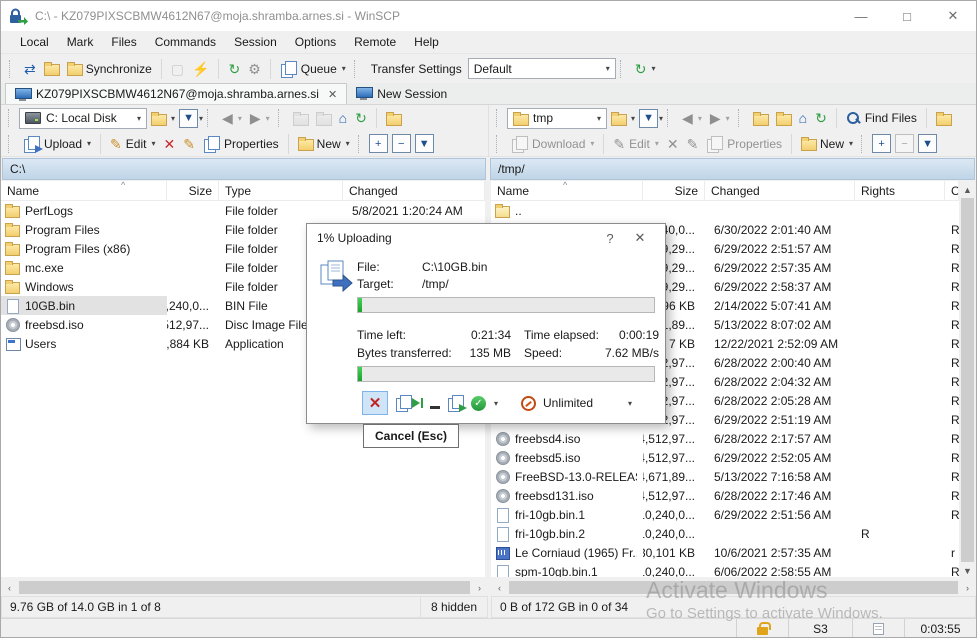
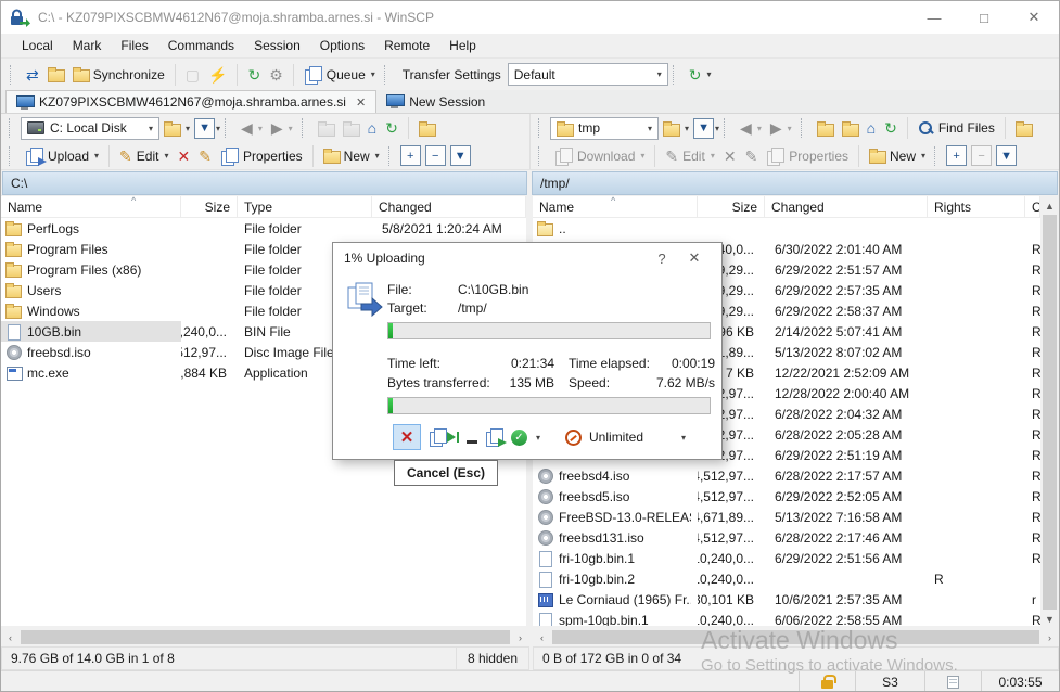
  C:\ - KZ079PIXSCBMW4612N67@moja.shramba.arnes.si - WinSCP
  —
  □
  ✕
  Local
  Mark
  Files
  Commands
  Session
  Options
  Remote
  Help
  ⇄
  Synchronize
  ▢
  ⚡
  ↻
  ⚙
  Queue
  ▾
  Transfer Settings
  Default
  ▾
  ↻
  ▾
  KZ079PIXSCBMW4612N67@moja.shramba.arnes.si
  ✕
  New Session
  C: Local Disk
  ▾
  ▾
  ▼
  ▾
  ◀
  ▾
  ▶
  ▾
  ⌂
  ↻
  tmp
  ▾
  ▾
  ▼
  ▾
  ◀
  ▾
  ▶
  ▾
  ⌂
  ↻
  Find Files
  Upload
  ▾
  ✎
  Edit
  ▾
  ✕
  ✎
  Properties
  New
  ▾
  +
  −
  ▼
  Download
  ▾
  ✎
  Edit
  ▾
  ✕
  ✎
  Properties
  New
  ▾
  +
  −
  ▼
  C:\
  /tmp/
  ^
  Name
  Size
  Type
  Changed
  PerfLogs
  File folder
  5/8/2021 1:20:24 AM
  Program Files
  File folder
  Program Files (x86)
  File folder
- mc.exe
+ Users
  File folder
  Windows
  File folder
  10GB.bin
  ,240,0...
  BIN File
  freebsd.iso
  12,97...
  Disc Image File
- Users
+ mc.exe
  ,884 KB
  Application
  ^
  Name
  Size
  Changed
  Rights
  C
  ..
  0,0...
  6/30/2022 2:01:40 AM
  R
  ,29...
  6/29/2022 2:51:57 AM
  R
  ,29...
  6/29/2022 2:57:35 AM
  R
  ,29...
  6/29/2022 2:58:37 AM
  R
  2/14/2022 5:07:41 AM
  R
  ,89...
  5/13/2022 8:07:02 AM
  R
  7 KB
  12/22/2021 2:52:09 AM
  R
  ,97...
- 6/28/2022 2:00:40 AM
+ 12/28/2022 2:00:40 AM
  R
  ,97...
  6/28/2022 2:04:32 AM
  R
  ,97...
  6/28/2022 2:05:28 AM
  R
  ,97...
  6/29/2022 2:51:19 AM
  R
  freebsd4.iso
  ,512,97...
  6/28/2022 2:17:57 AM
  R
  freebsd5.iso
  ,512,97...
  6/29/2022 2:52:05 AM
  R
  FreeBSD-13.0-RELEA
  ,671,89...
  5/13/2022 7:16:58 AM
  R
  freebsd131.iso
  ,512,97...
  6/28/2022 2:17:46 AM
  R
  fri-10gb.bin.1
  0,240,0...
  6/29/2022 2:51:56 AM
  R
  fri-10gb.bin.2
  0,240,0...
  R
  Le Corniaud (1965) Fr.
  30,101 KB
  10/6/2021 2:57:35 AM
  r
  spm-10gb.bin.1
  0,240,0...
  6/06/2022 2:58:55 AM
  R
  ▲
  ▼
  ‹
  ›
  ‹
  ›
  9.76 GB of 14.0 GB in 1 of 8
  8 hidden
  0 B of 172 GB in 0 of 34
  S3
  0:03:55
  1% Uploading
  ?
  ✕
  File:
  C:\10GB.bin
  Target:
  /tmp/
  Time left:
  0:21:34
  Time elapsed:
  0:00:19
  Bytes transferred:
  135 MB
  Speed:
  7.62 MB/s
  ✕
  ✓
  ▾
  Unlimited
  ▾
  Cancel (Esc)
  Activate Windows
  Go to Settings to activate Windows.
